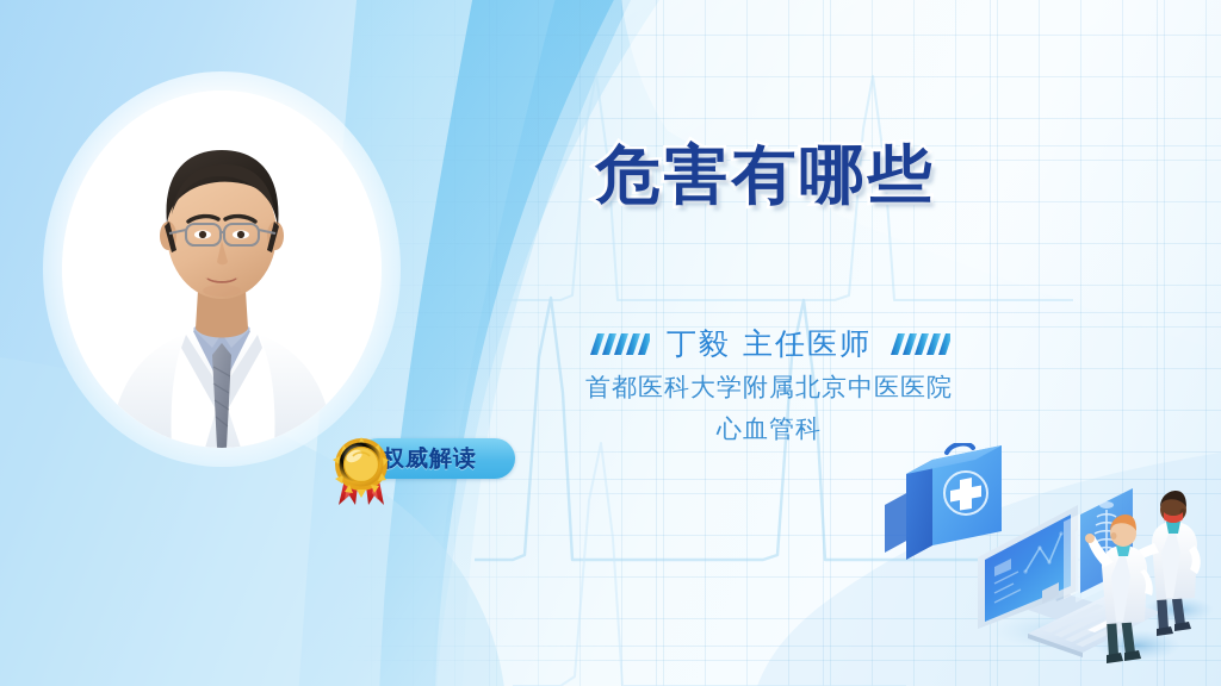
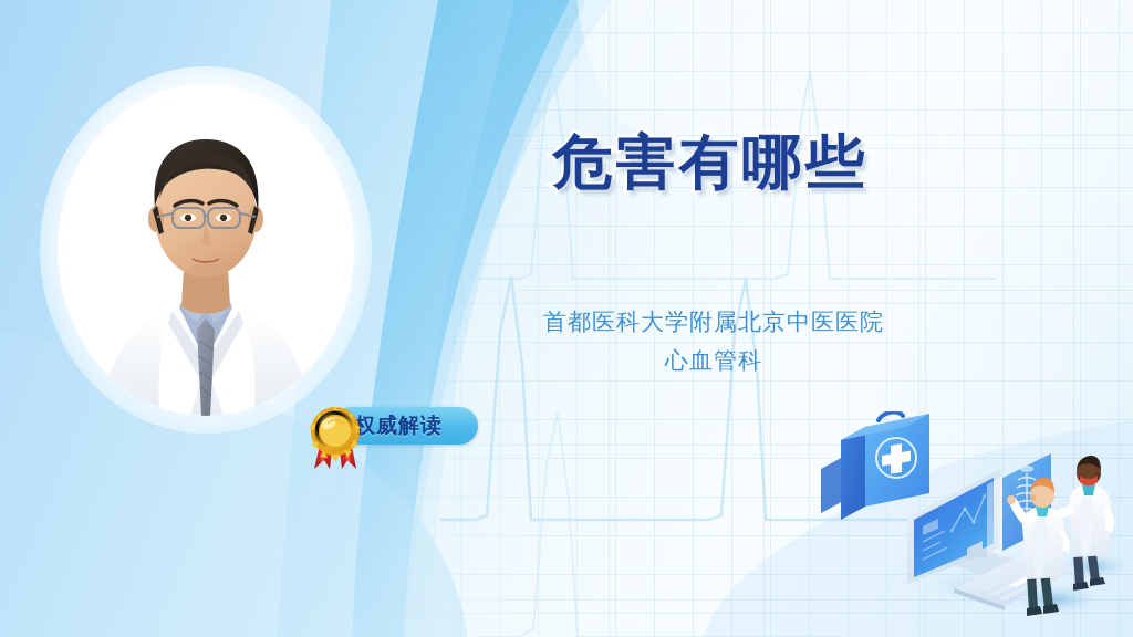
  权威解读
  危害有哪些
- 丁毅 主任医师
  首都医科大学附属北京中医医院
  心血管科
